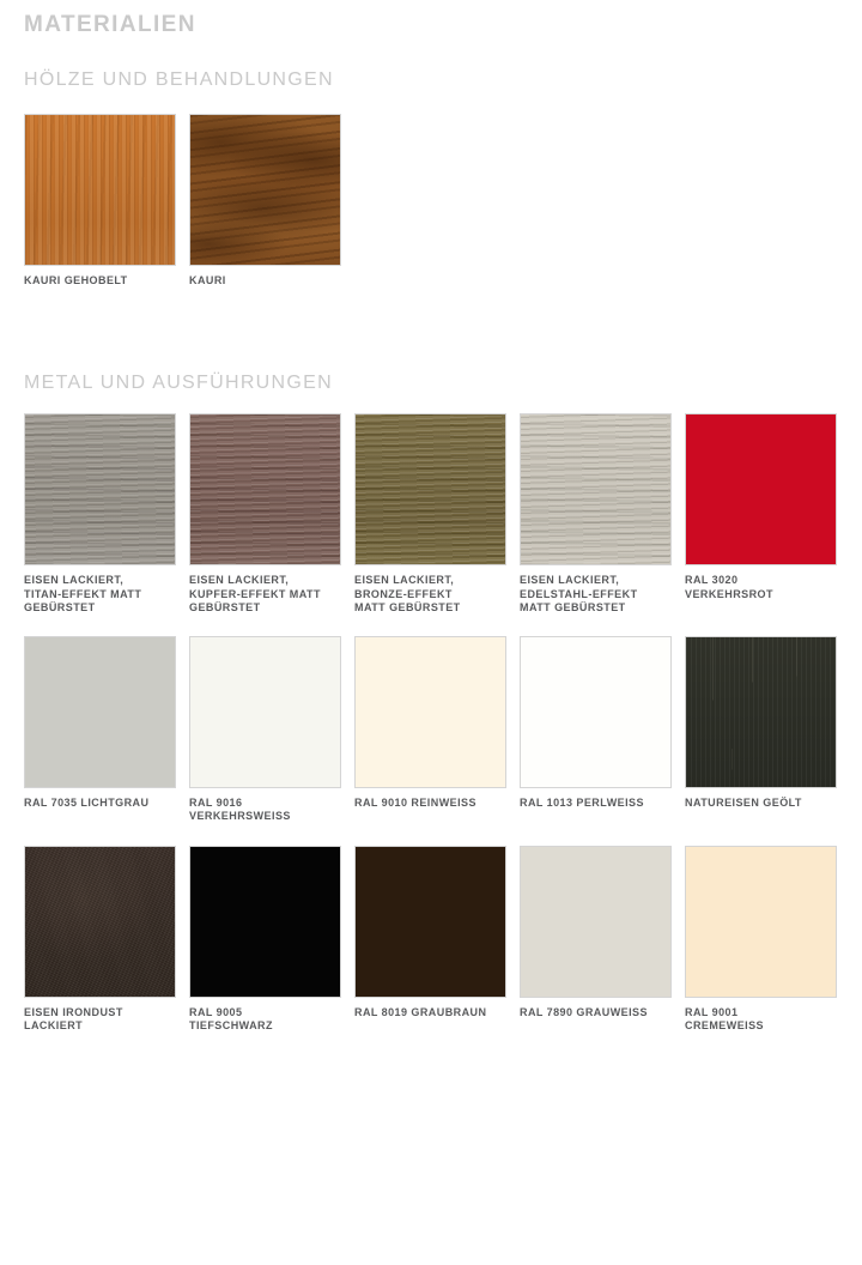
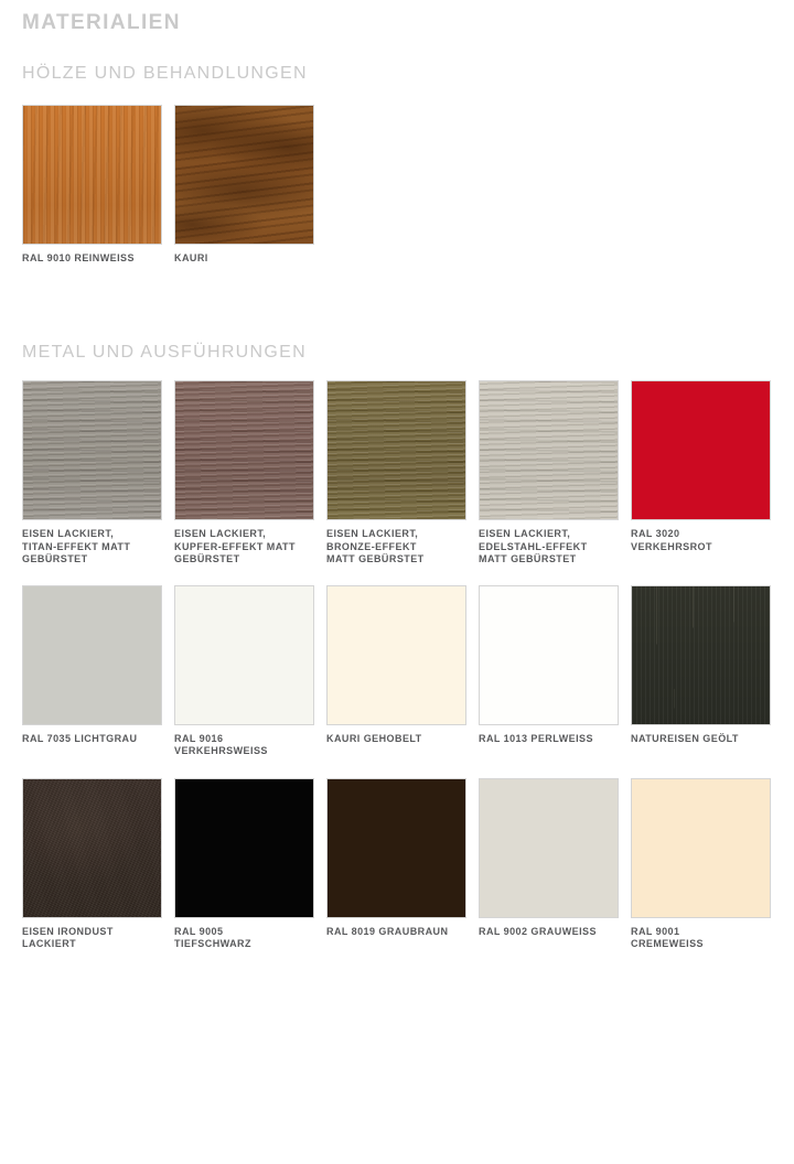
  MATERIALIEN
  HÖLZE UND BEHANDLUNGEN
- KAURI GEHOBELT
+ RAL 9010 REINWEISS
  KAURI
  METAL UND AUSFÜHRUNGEN
  EISEN LACKIERT,
  TITAN-EFFEKT MATT
  GEBÜRSTET
  EISEN LACKIERT,
  KUPFER-EFFEKT MATT
  GEBÜRSTET
  EISEN LACKIERT,
  BRONZE-EFFEKT
  MATT GEBÜRSTET
  EISEN LACKIERT,
  EDELSTAHL-EFFEKT
  MATT GEBÜRSTET
  RAL 3020
  VERKEHRSROT
  RAL 7035 LICHTGRAU
  RAL 9016
  VERKEHRSWEISS
- RAL 9010 REINWEISS
+ KAURI GEHOBELT
  RAL 1013 PERLWEISS
  NATUREISEN GEÖLT
  EISEN IRONDUST
  LACKIERT
  RAL 9005
  TIEFSCHWARZ
  RAL 8019 GRAUBRAUN
- RAL 7890 GRAUWEISS
+ RAL 9002 GRAUWEISS
  RAL 9001
  CREMEWEISS
